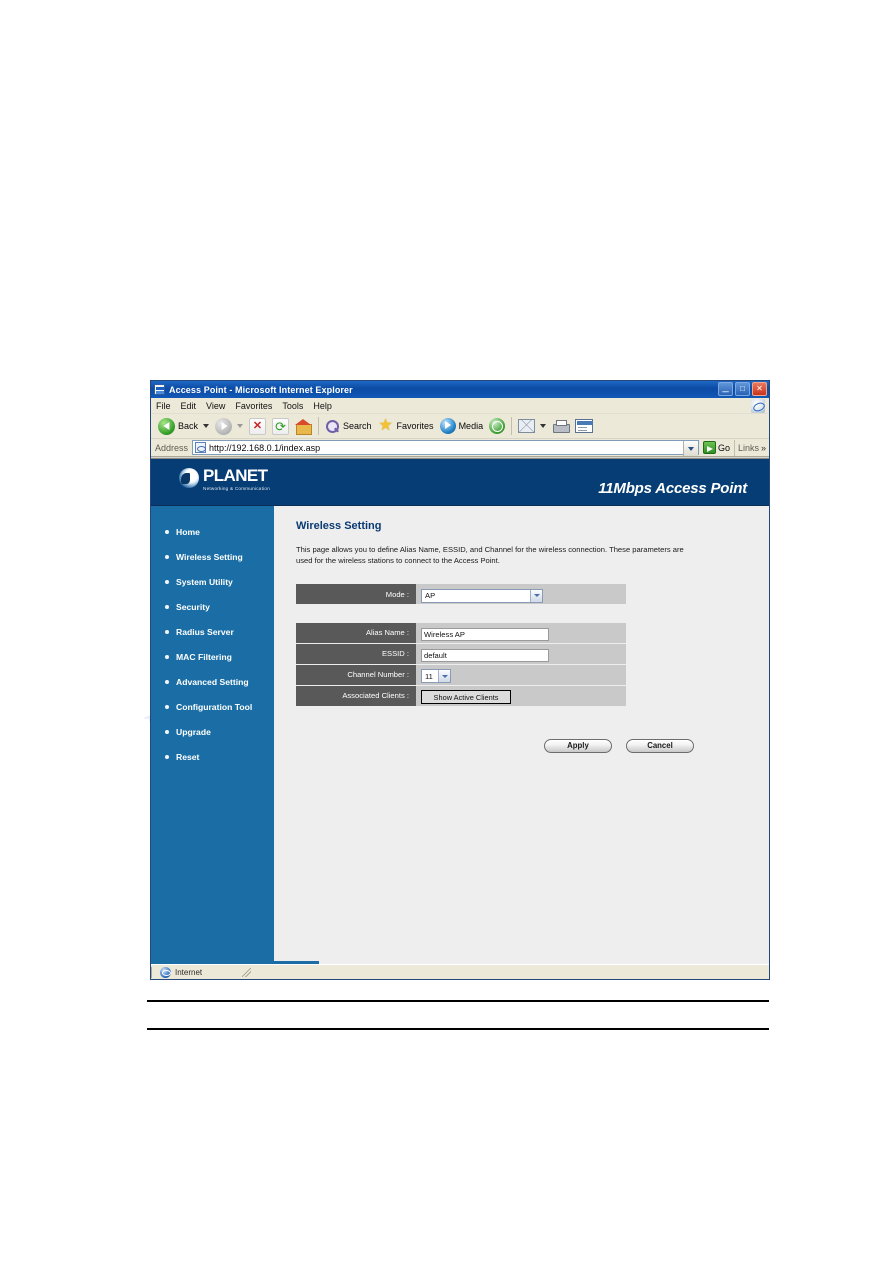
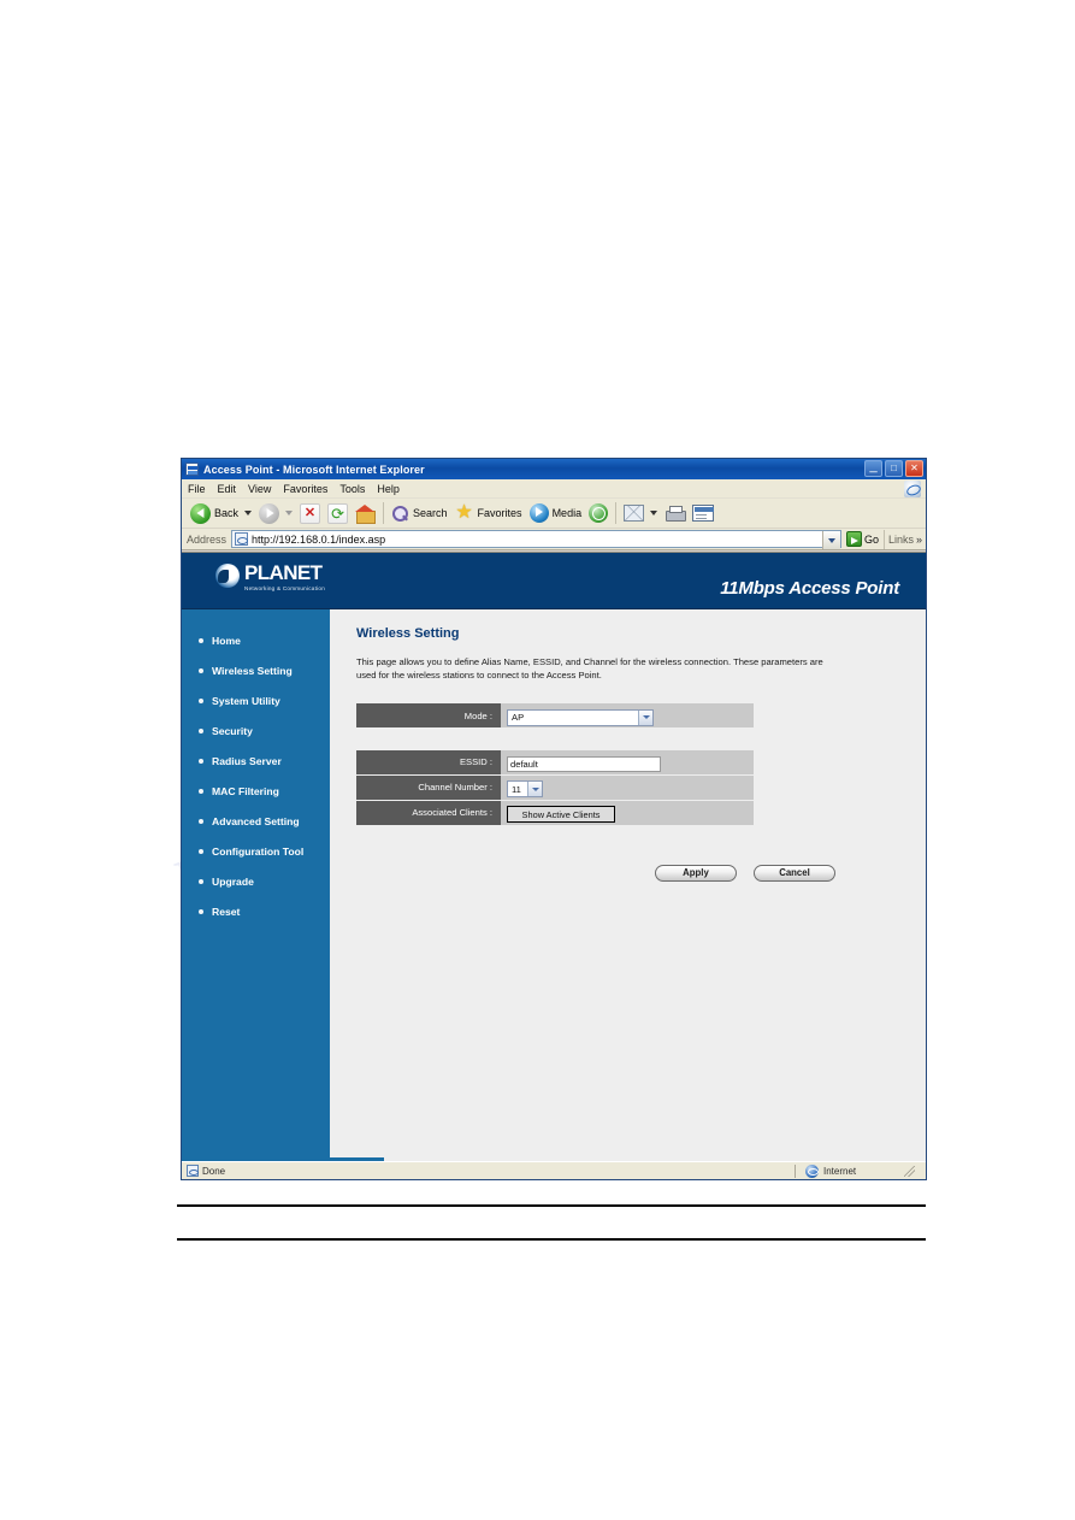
  Access Point - Microsoft Internet Explorer
  _
  □
  ✕
  File
  Edit
  View
  Favorites
  Tools
  Help
  Back
  Search
  Favorites
  Media
  Address
  http://192.168.0.1/index.asp
  Go
  Links
  »
  PLANET
  11Mbps Access Point
  Home
  Wireless Setting
  System Utility
  Security
  Radius Server
  MAC Filtering
  Advanced Setting
  Configuration Tool
  Upgrade
  Reset
  Wireless Setting
  This page allows you to define Alias Name, ESSID, and Channel for the wireless connection. These parameters are used for the wireless stations to connect to the Access Point.
  Mode :	AP
- Alias Name :	Wireless AP
  ESSID :	default
  Channel Number :	11
  Associated Clients :	Show Active Clients
  Apply
  Cancel
+ Done
  Internet
